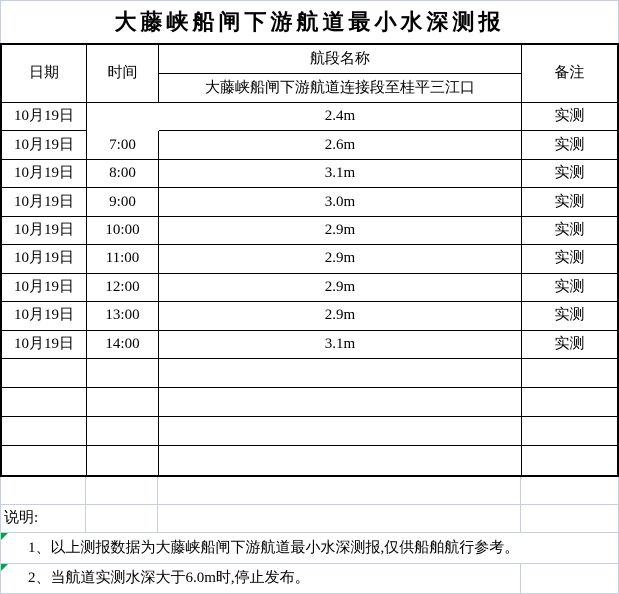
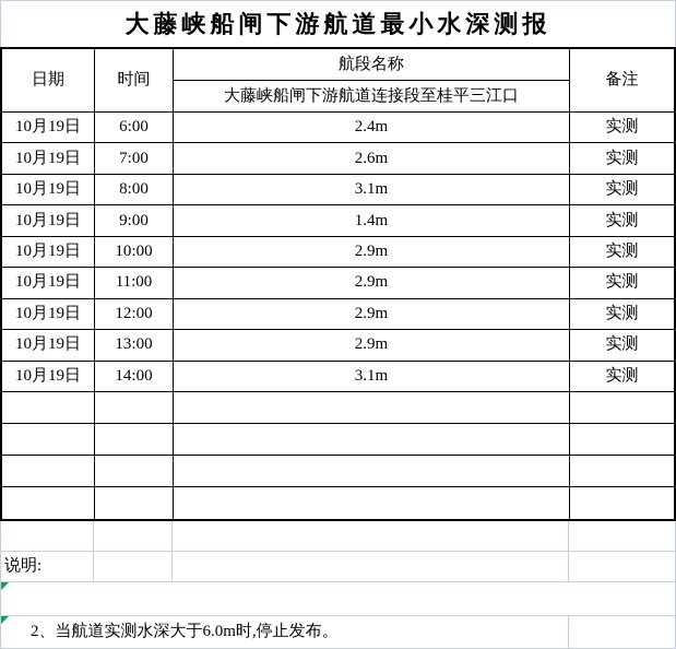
  大藤峡船闸下游航道最小水深测报
  日期
  时间
  航段名称
  大藤峡船闸下游航道连接段至桂平三江口
  备注
  10月19日
+ 6:00
  2.4m
  实测
  10月19日
  7:00
  2.6m
  实测
  10月19日
  8:00
  3.1m
  实测
  10月19日
  9:00
- 3.0m
+ 1.4m
  实测
  10月19日
  10:00
  2.9m
  实测
  10月19日
  11:00
  2.9m
  实测
  10月19日
  12:00
  2.9m
  实测
  10月19日
  13:00
  2.9m
  实测
  10月19日
  14:00
  3.1m
  实测
  说明:
- 1、以上测报数据为大藤峡船闸下游航道最小水深测报,仅供船舶航行参考。
  2、当航道实测水深大于6.0m时,停止发布。
